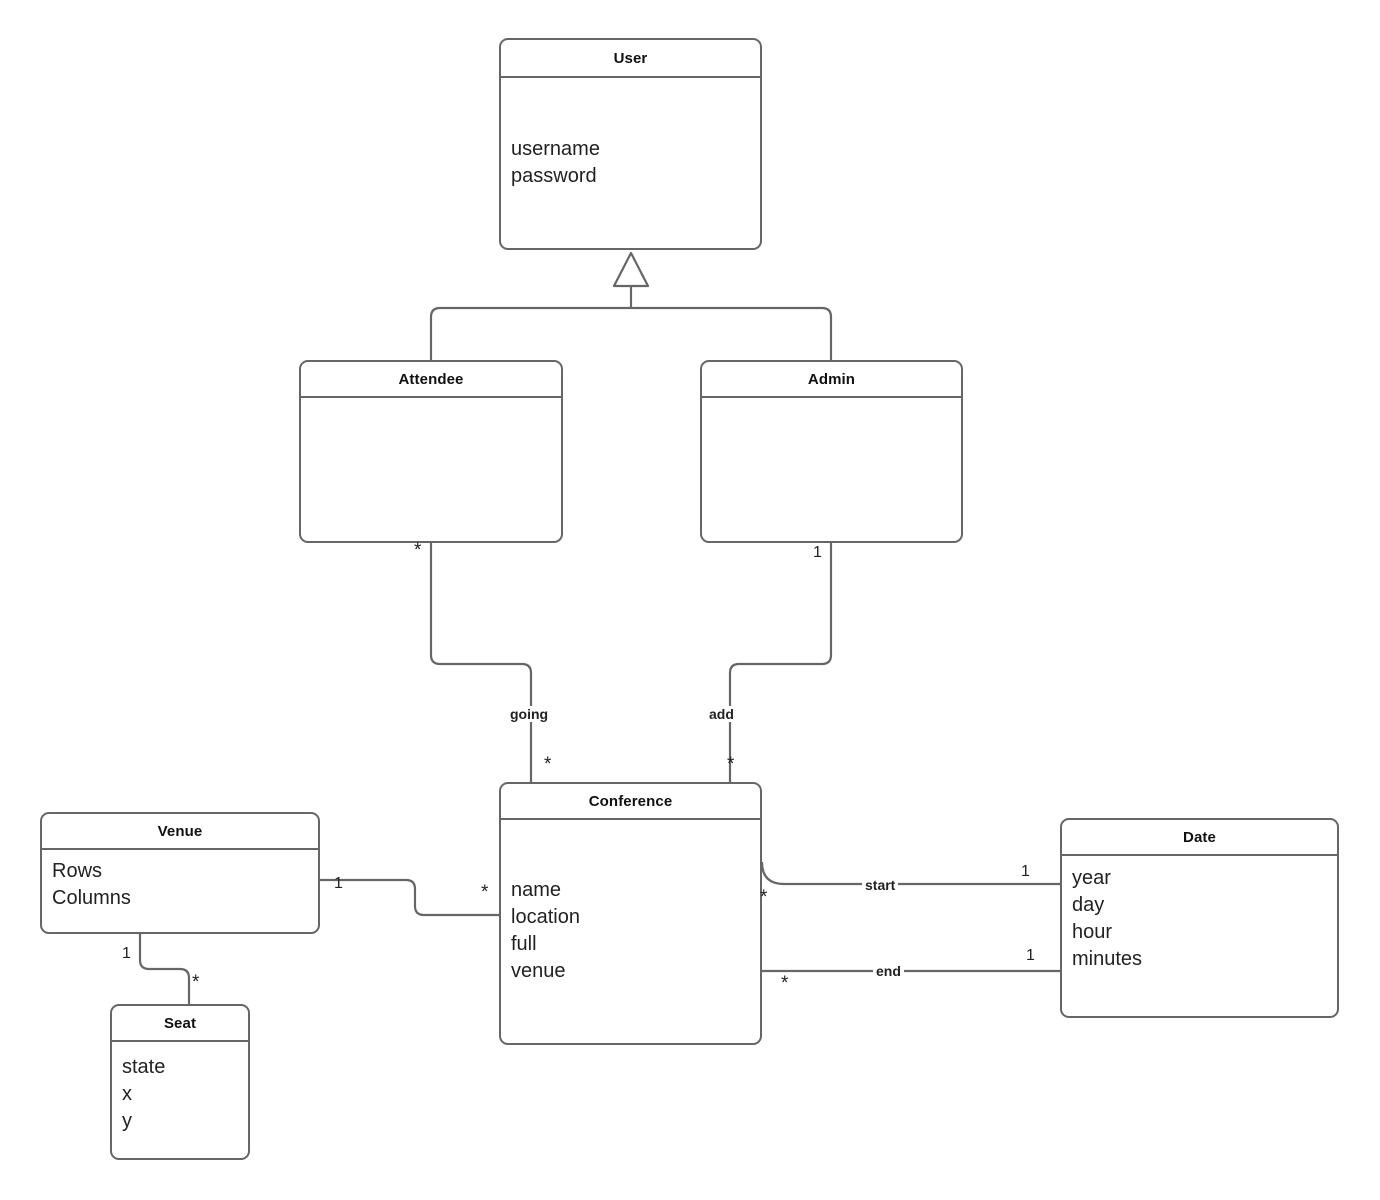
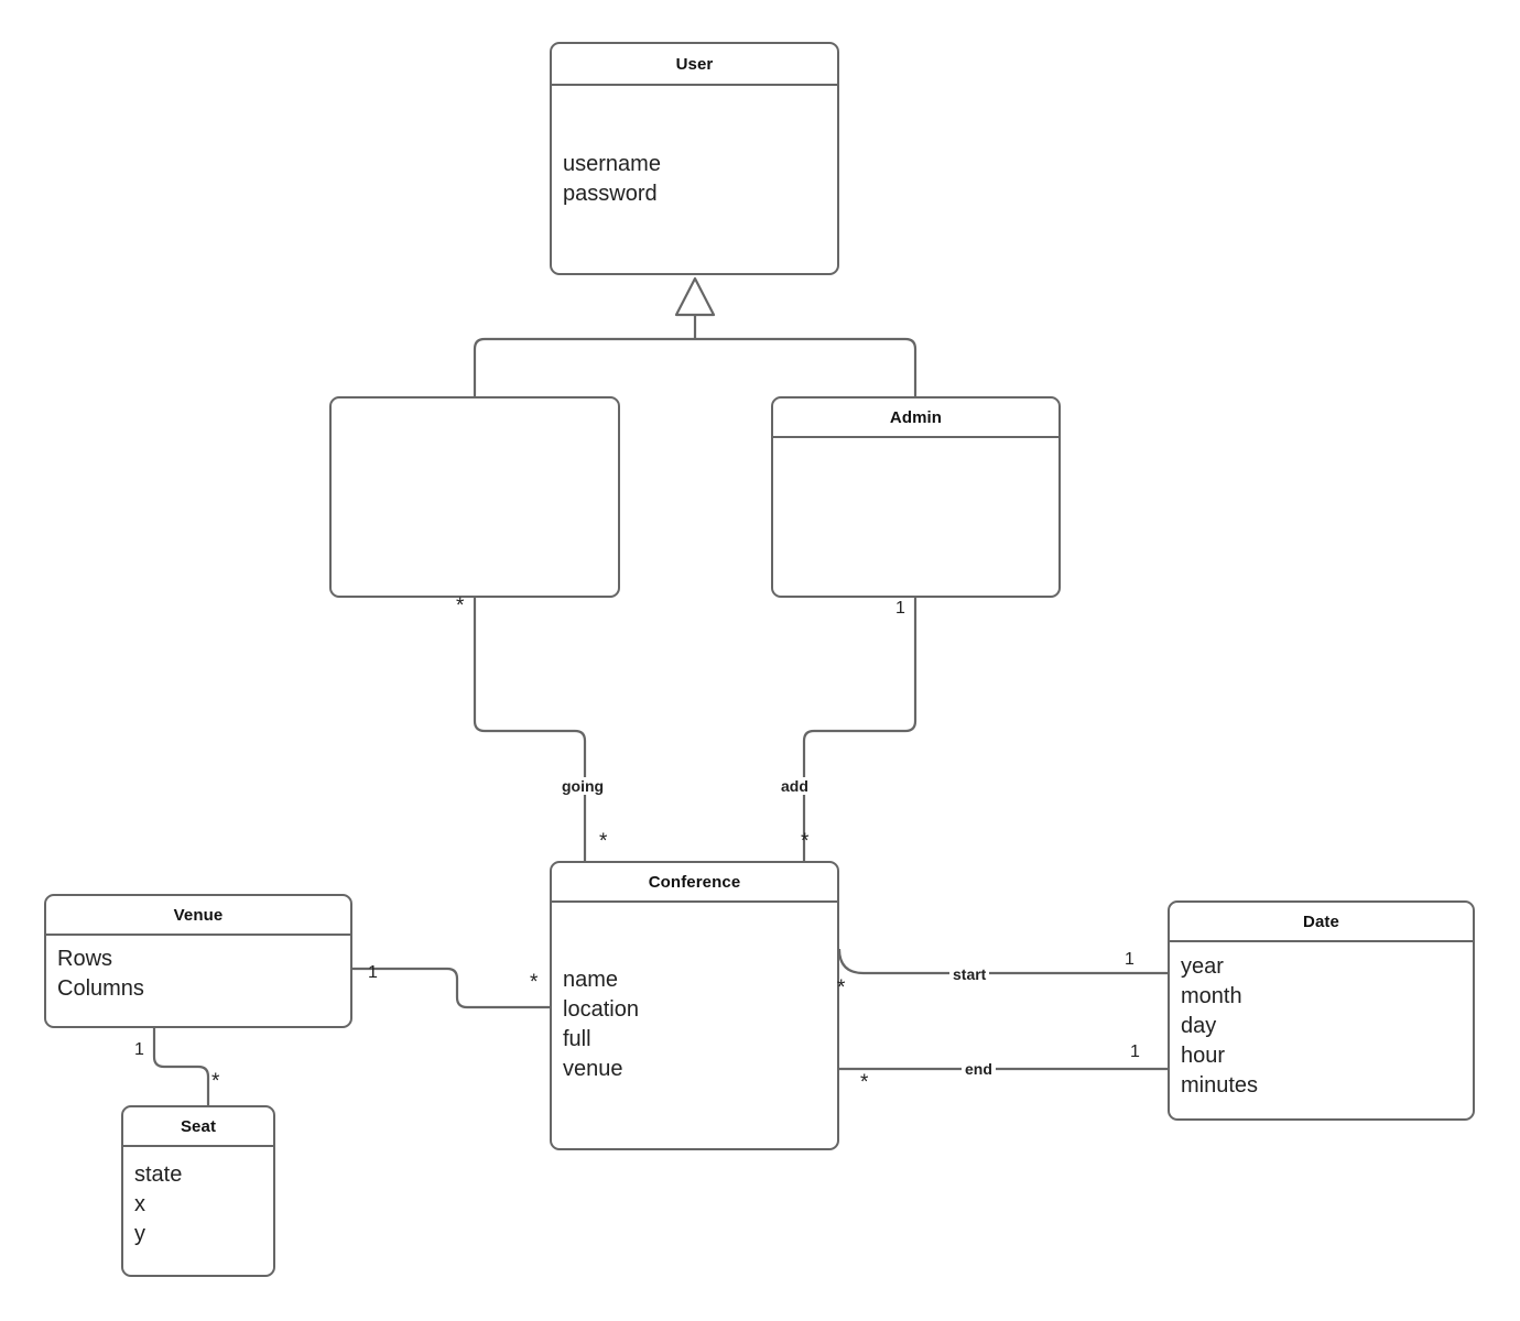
  User
  username
  password
- Attendee
  Admin
  Conference
  name
  location
  full
  venue
  Venue
  Rows
  Columns
  Seat
  state
  x
  y
  Date
  year
+ month
  day
  hour
  minutes
  going
  add
  start
  end
  *
  *
  1
  *
  1
  *
  1
  *
  *
  1
  *
  1
